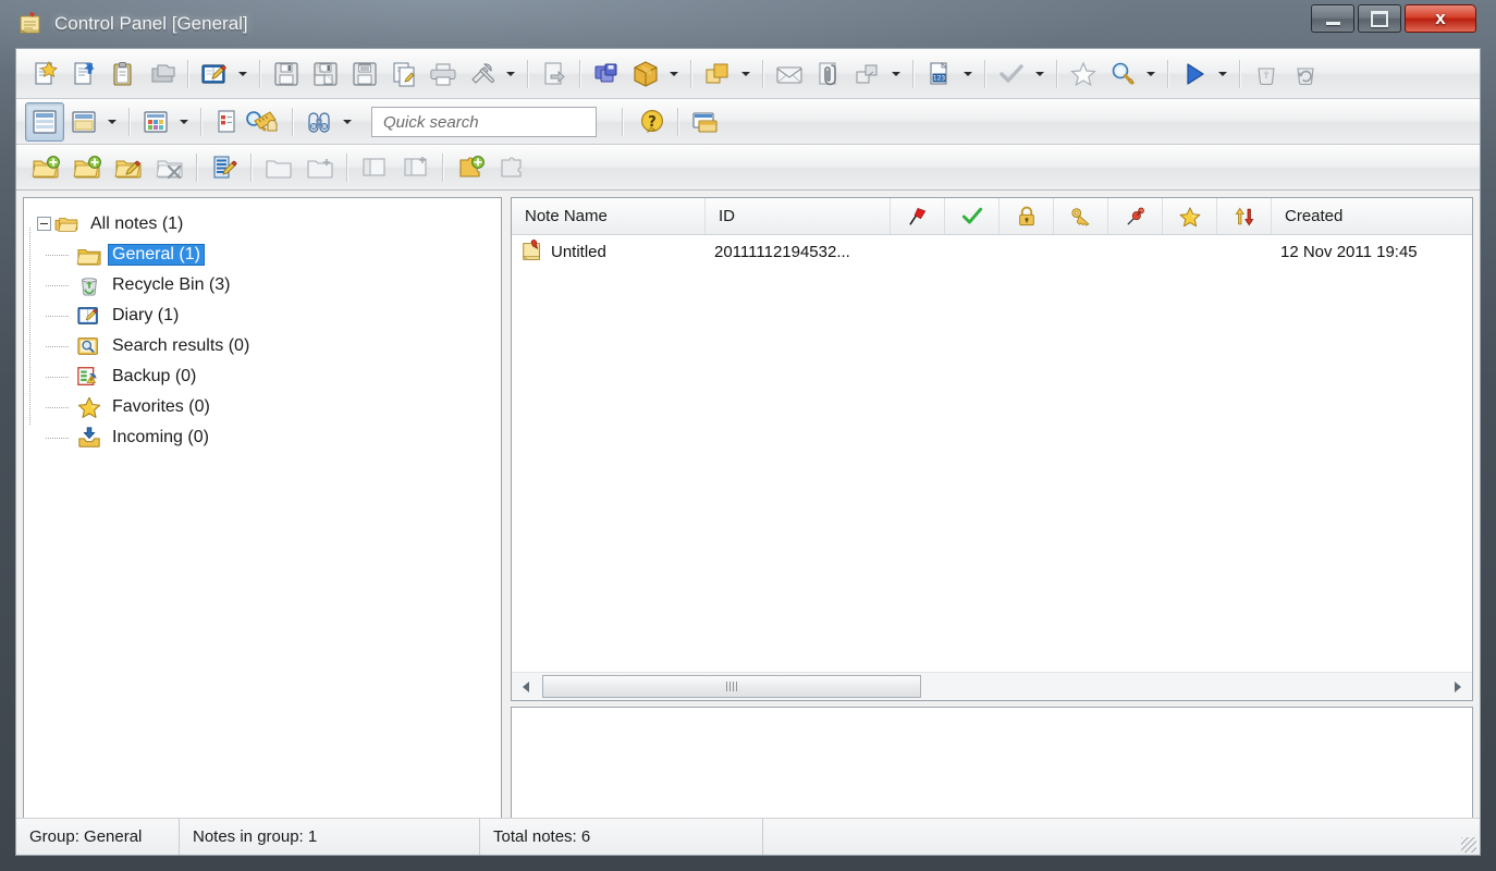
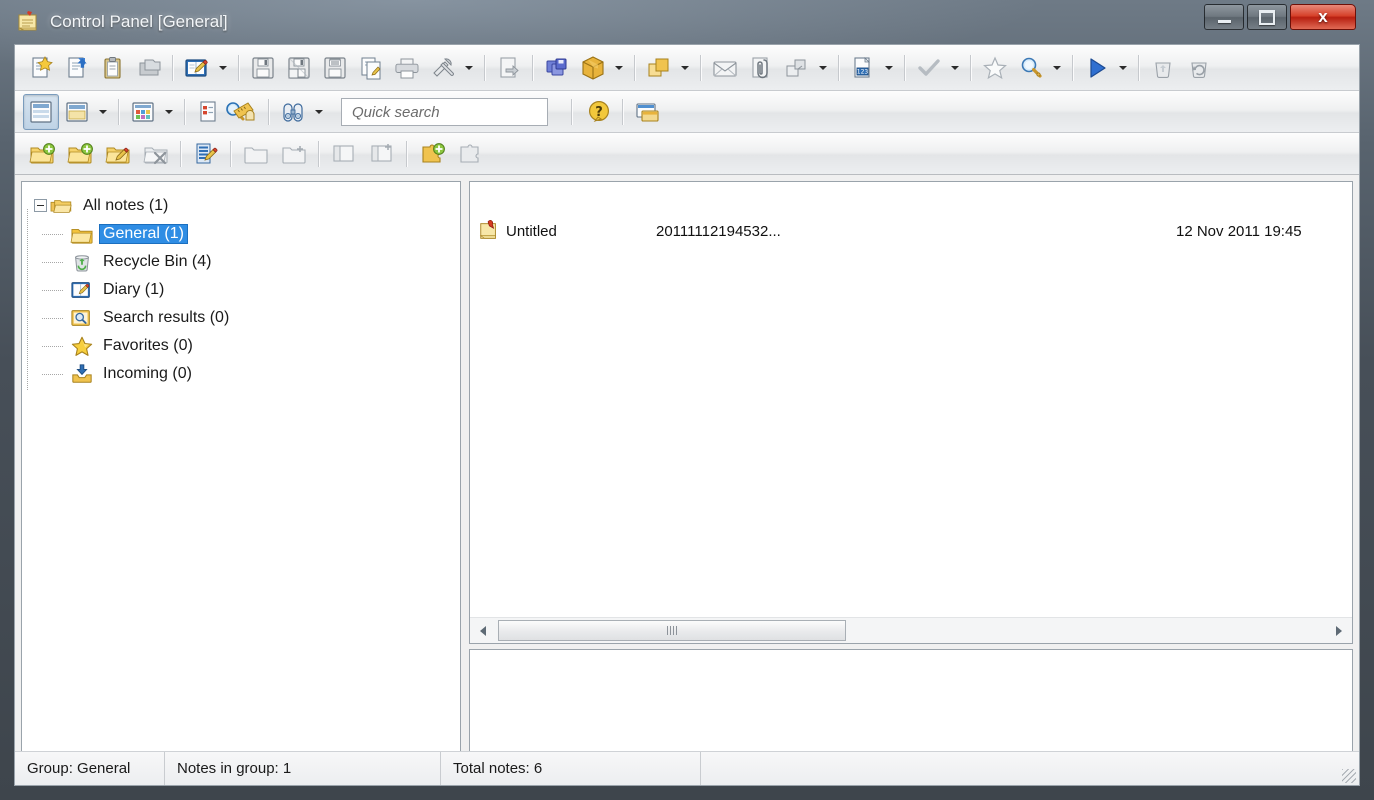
  Control Panel [General]
  x
  Quick search
  ?
  All notes (1)
  General (1)
- Recycle Bin (3)
+ Recycle Bin (4)
  Diary (1)
  Search results (0)
- Backup (0)
  Favorites (0)
  Incoming (0)
- Note Name
- ID
- Created
  Untitled
  20111112194532...
  12 Nov 2011 19:45
  Group: General
  Notes in group: 1
  Total notes: 6
